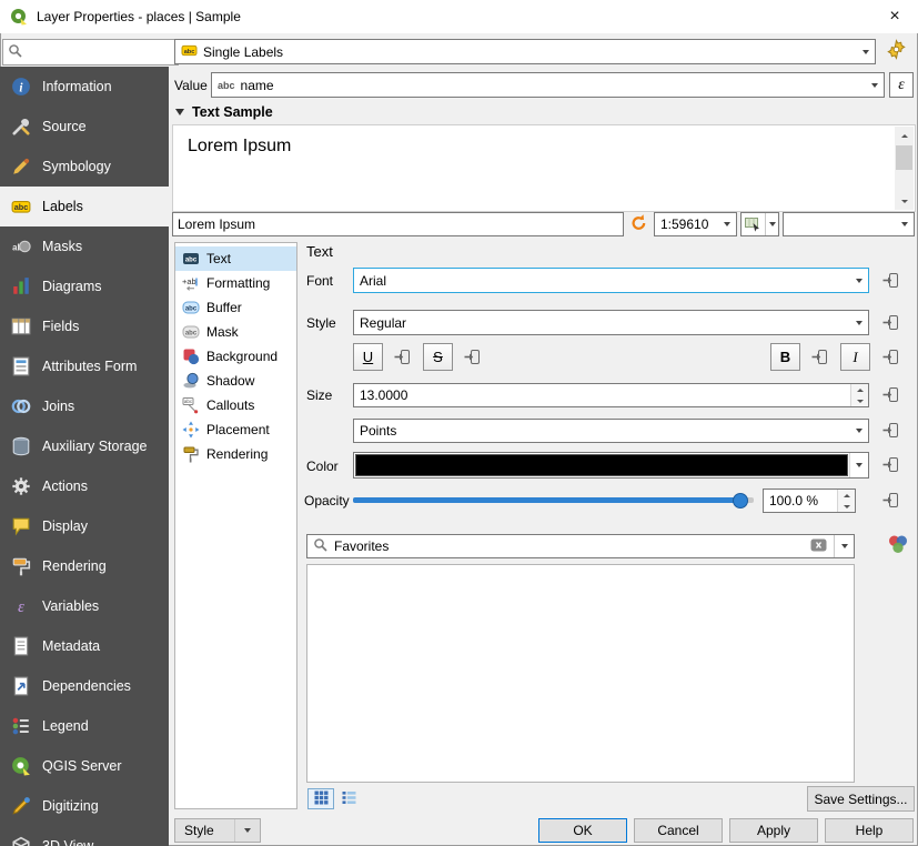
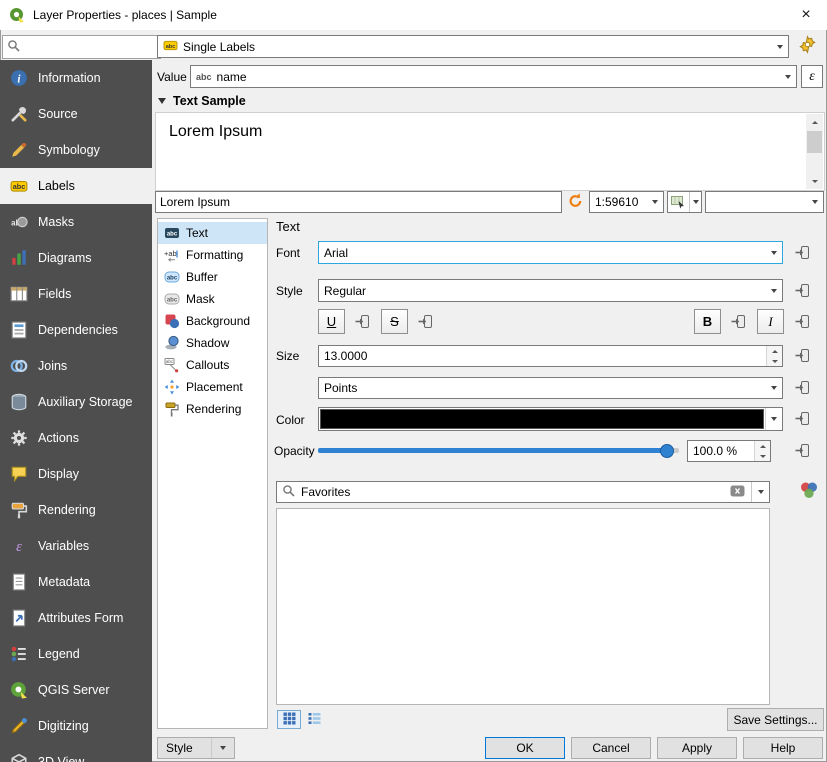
  Layer Properties - places | Sample
  ×
  i
  Information
  Source
  Symbology
  abc
  Labels
  Masks
  Diagrams
  Fields
- Attributes Form
+ Dependencies
  Joins
  Auxiliary Storage
  Actions
  Display
  Rendering
  ε
  Variables
  Metadata
- Dependencies
+ Attributes Form
  Legend
  QGIS Server
  Digitizing
  Single Labels
  Value
  abc
  name
  ε
  Text Sample
  Lorem Ipsum
  Lorem Ipsum
  1:59610
  Text
  +ab
  Formatting
  Buffer
  Mask
  Background
  Shadow
  Callouts
  Placement
  Rendering
  Text
  Font
  Arial
  Style
  Regular
  U
  S
  B
  I
  Size
  13.0000
  Points
  Color
  Opacity
  100.0 %
  Favorites
  Save Settings...
  Style
  OK
  Cancel
  Apply
  Help
